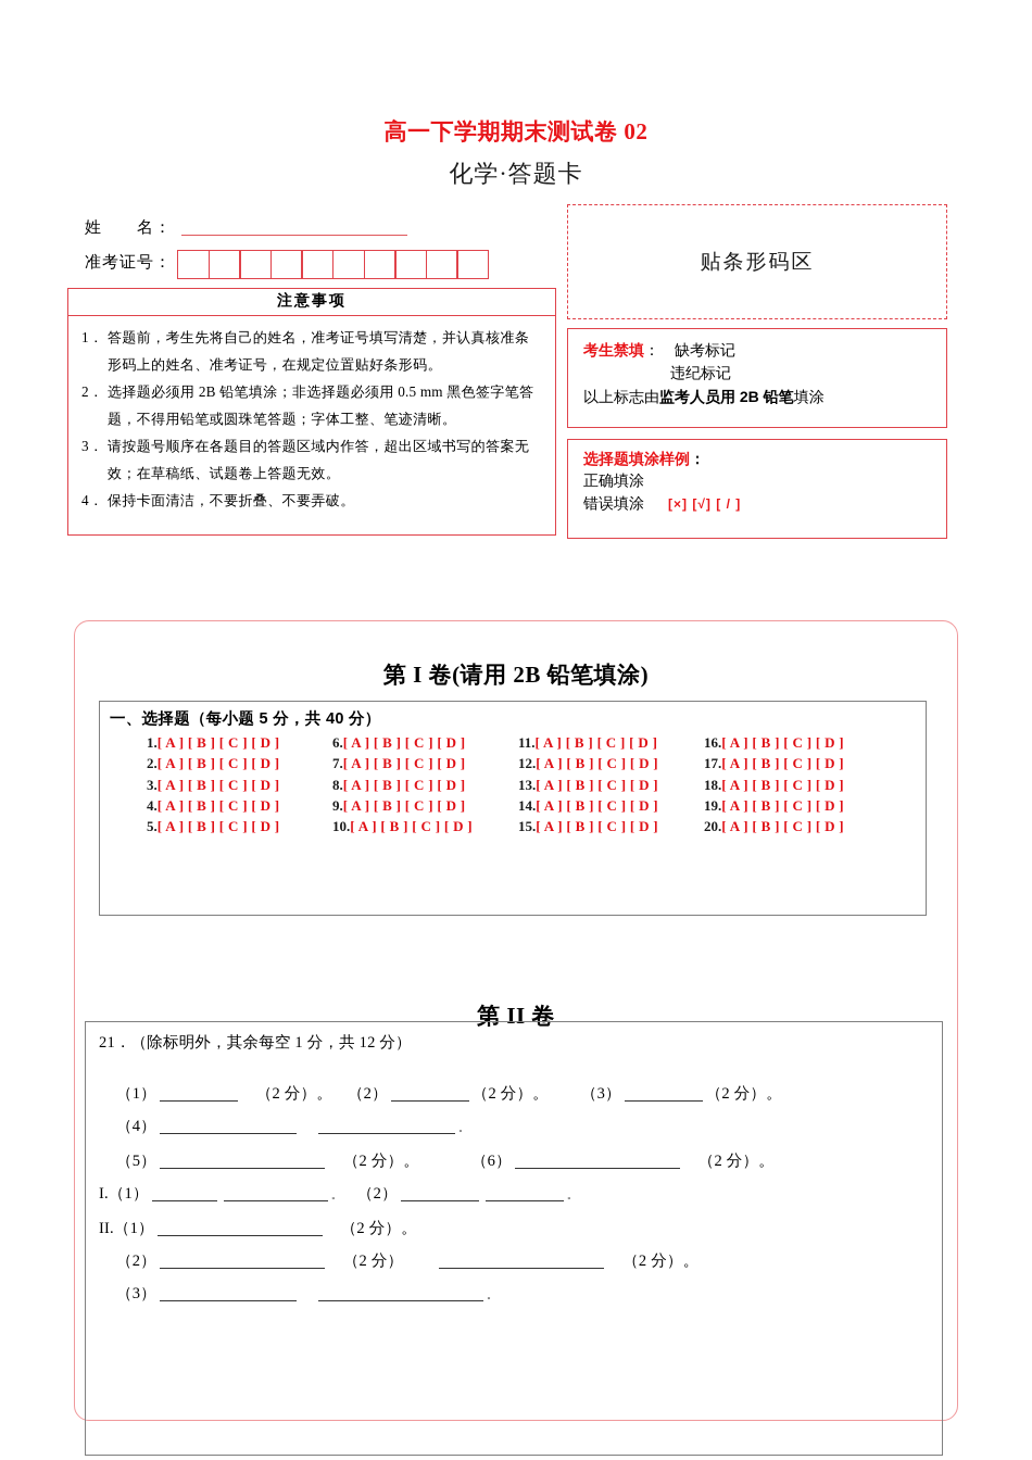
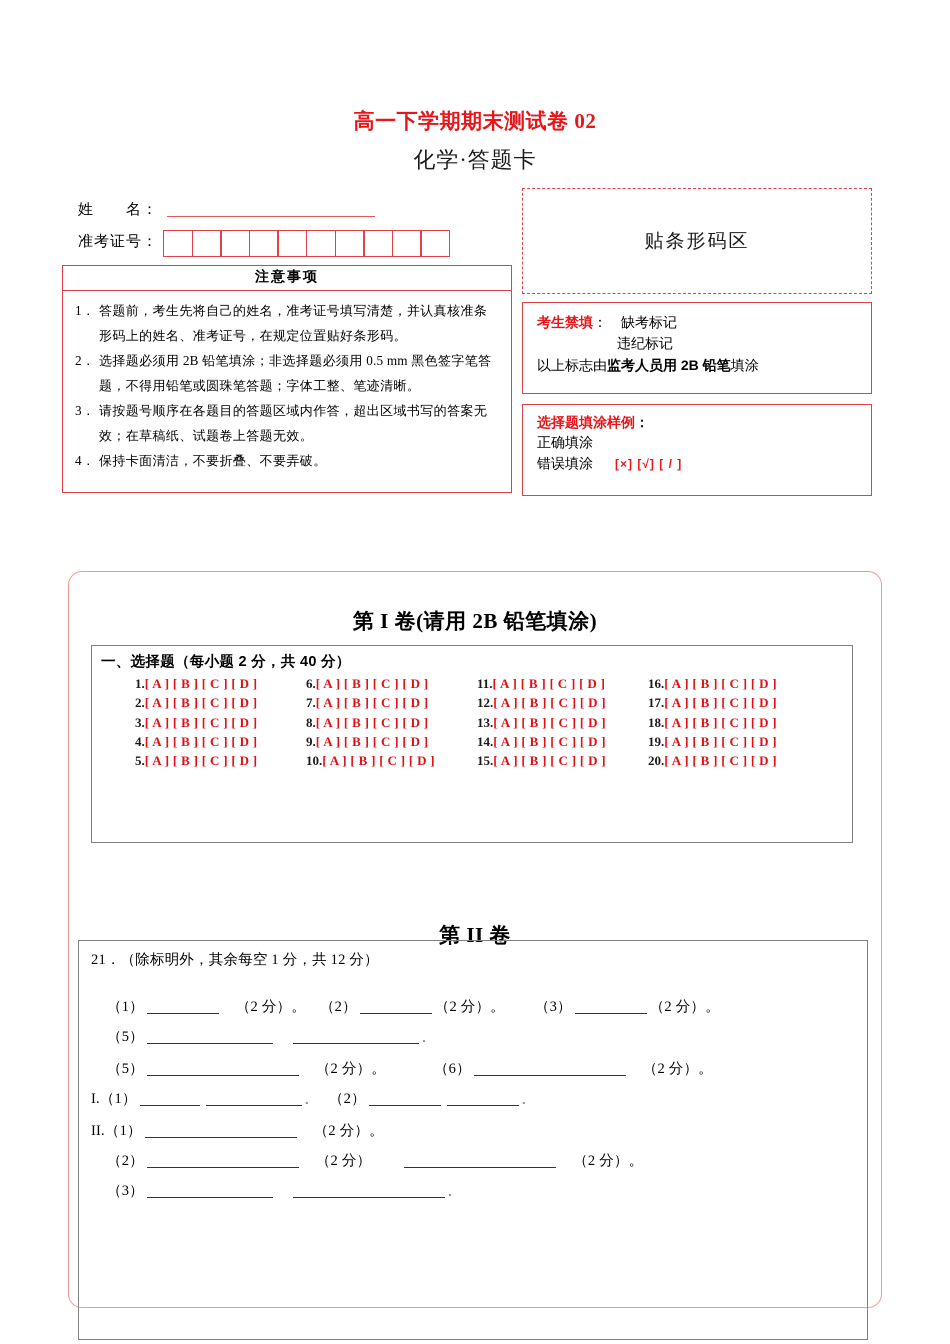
  高一下学期期末测试卷 02
  化学·答题卡
  姓 名：
  准考证号：
  注意事项
  1．
  答题前，考生先将自己的姓名，准考证号填写清楚，并认真核准条形码上的姓名、准考证号，在规定位置贴好条形码。
  2．
  选择题必须用 2B 铅笔填涂；非选择题必须用 0.5 mm 黑色签字笔答题，不得用铅笔或圆珠笔答题；字体工整、笔迹清晰。
  3．
  请按题号顺序在各题目的答题区域内作答，超出区域书写的答案无效；在草稿纸、试题卷上答题无效。
  4．
  保持卡面清洁，不要折叠、不要弄破。
  贴条形码区
  考生禁填： 缺考标记
  违纪标记
  以上标志由监考人员用 2B 铅笔填涂
  选择题填涂样例：
  正确填涂
  错误填涂 [×] [√] [ / ]
  第 I 卷(请用 2B 铅笔填涂)
- 一、选择题（每小题 5 分，共 40 分）
+ 一、选择题（每小题 2 分，共 40 分）
  1.[ A ] [ B ] [ C ] [ D ]
  2.[ A ] [ B ] [ C ] [ D ]
  3.[ A ] [ B ] [ C ] [ D ]
  4.[ A ] [ B ] [ C ] [ D ]
  5.[ A ] [ B ] [ C ] [ D ]
  6.[ A ] [ B ] [ C ] [ D ]
  7.[ A ] [ B ] [ C ] [ D ]
  8.[ A ] [ B ] [ C ] [ D ]
  9.[ A ] [ B ] [ C ] [ D ]
  10.[ A ] [ B ] [ C ] [ D ]
  11.[ A ] [ B ] [ C ] [ D ]
  12.[ A ] [ B ] [ C ] [ D ]
  13.[ A ] [ B ] [ C ] [ D ]
  14.[ A ] [ B ] [ C ] [ D ]
  15.[ A ] [ B ] [ C ] [ D ]
  16.[ A ] [ B ] [ C ] [ D ]
  17.[ A ] [ B ] [ C ] [ D ]
  18.[ A ] [ B ] [ C ] [ D ]
  19.[ A ] [ B ] [ C ] [ D ]
  20.[ A ] [ B ] [ C ] [ D ]
  第 II 卷
  21．（除标明外，其余每空 1 分，共 12 分）
  （1） （2 分）。 （2） （2 分）。 （3） （2 分）。
- （4） 。
+ （5） 。
  （5） （2 分）。 （6） （2 分）。
  I.（1） 。 （2） 。
  II.（1） （2 分）。
  （2） （2 分） （2 分）。
  （3） 。
